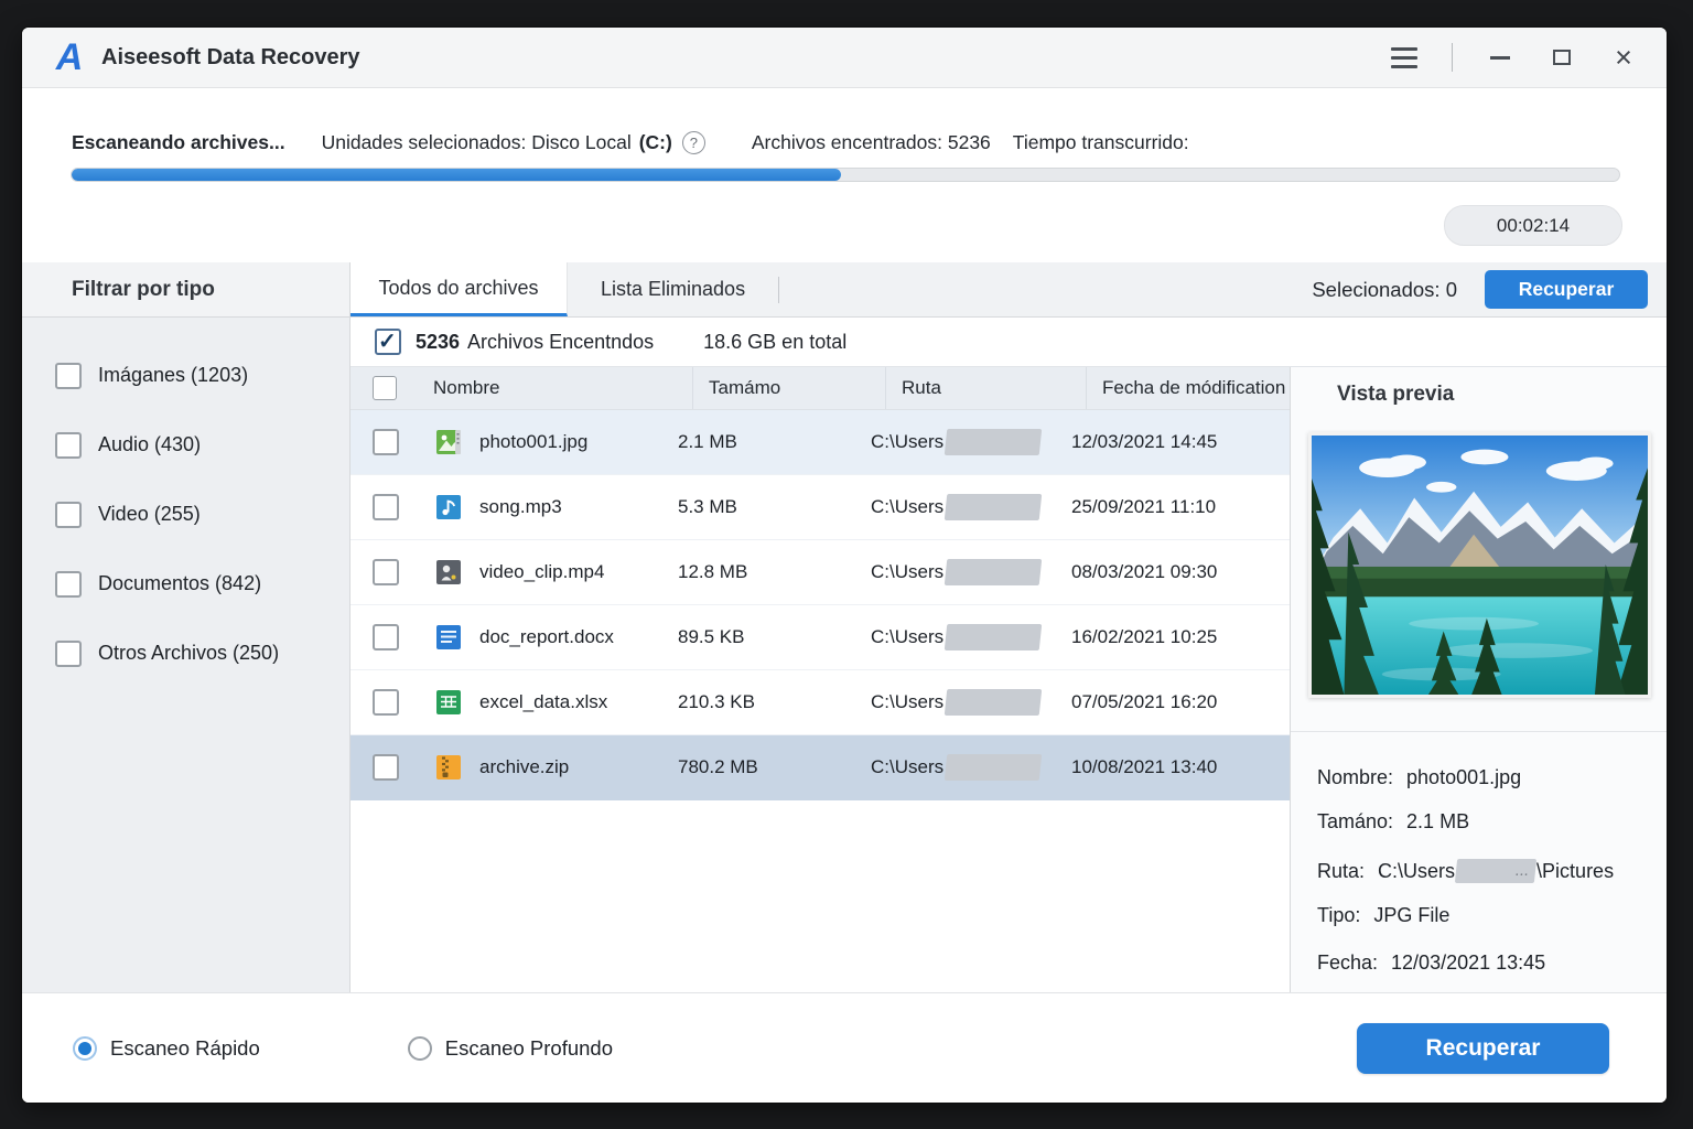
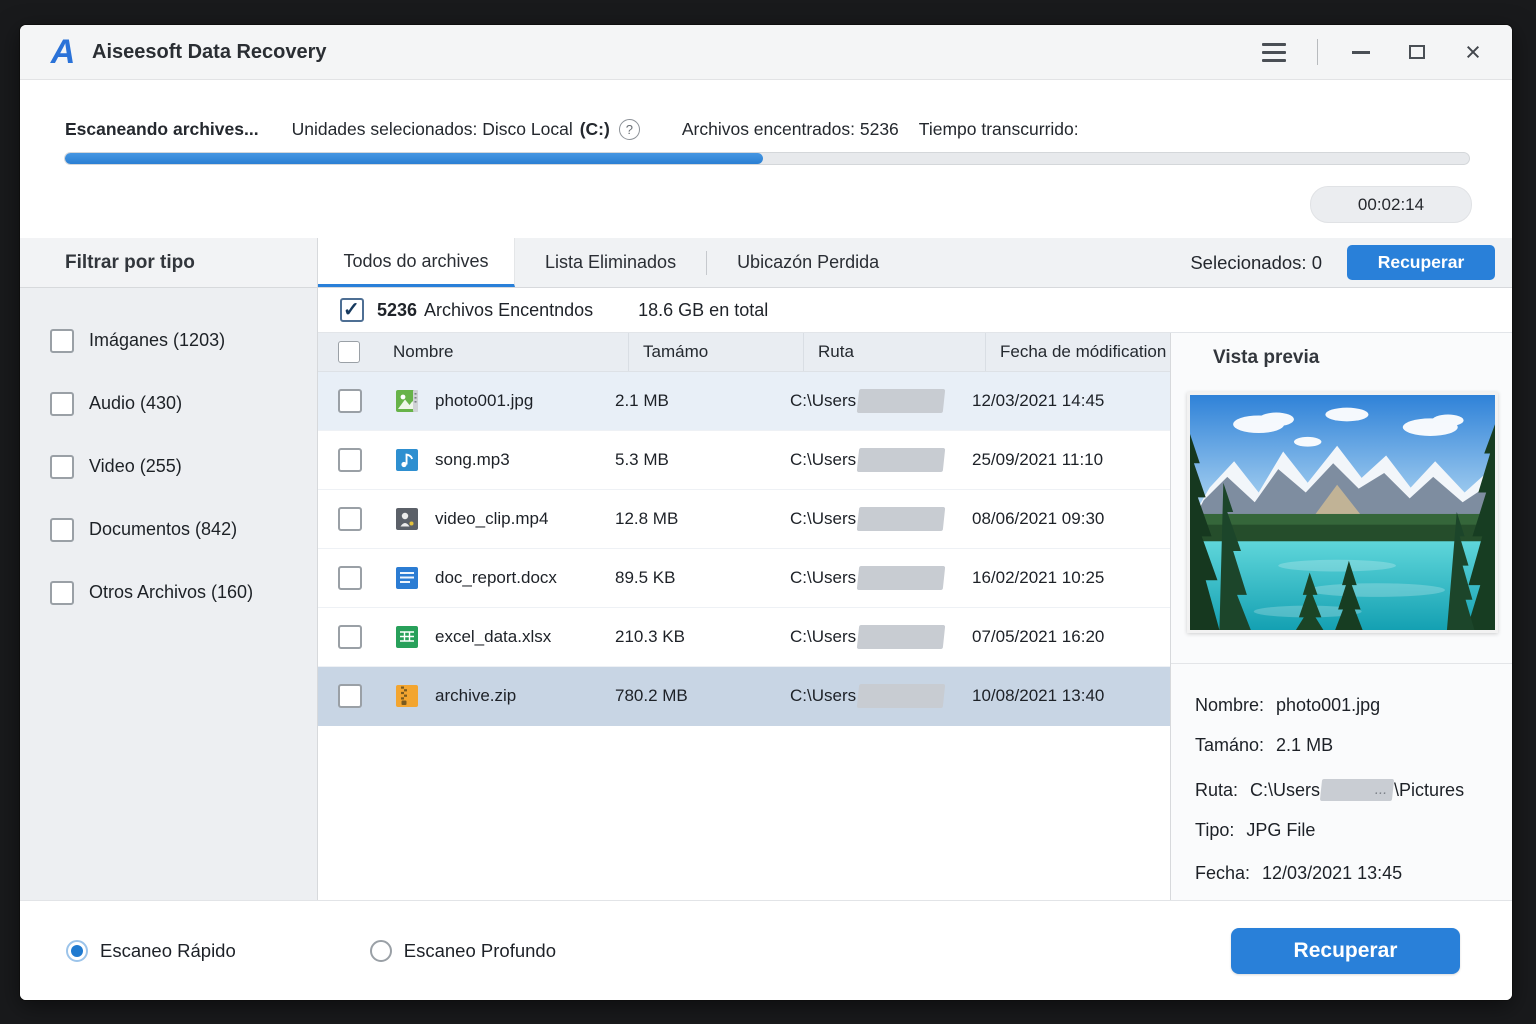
  A
  Aiseesoft Data Recovery
  ×
  Escaneando archives...
  Unidades selecionados: Disco Local
  (C:)
  ?
  Archivos encentrados: 5236
  Tiempo transcurrido:
  00:02:14
  Filtrar por tipo
  Imáganes (1203)
  Audio (430)
  Video (255)
  Documentos (842)
- Otros Archivos (250)
+ Otros Archivos (160)
  Todos do archives
  Lista Eliminados
+ Ubicazón Perdida
  Selecionados: 0
  Recuperar
  ✓
  5236
  Archivos Encentndos
  18.6 GB en total
  Nombre
  Tamámo
  Ruta
  Fecha de módification
  photo001.jpg
  2.1 MB
  C:\Users
  12/03/2021 14:45
  song.mp3
  5.3 MB
  C:\Users
  25/09/2021 11:10
  video_clip.mp4
  12.8 MB
  C:\Users
- 08/03/2021 09:30
+ 08/06/2021 09:30
  doc_report.docx
  89.5 KB
  C:\Users
  16/02/2021 10:25
  excel_data.xlsx
  210.3 KB
  C:\Users
  07/05/2021 16:20
  archive.zip
  780.2 MB
  C:\Users
  10/08/2021 13:40
  Vista previa
  Nombre:
  photo001.jpg
  Tamáno:
  2.1 MB
  Ruta:
  C:\Users
  \Pictures
  Tipo:
  JPG File
  Fecha:
  12/03/2021 13:45
  Escaneo Rápido
  Escaneo Profundo
  Recuperar
